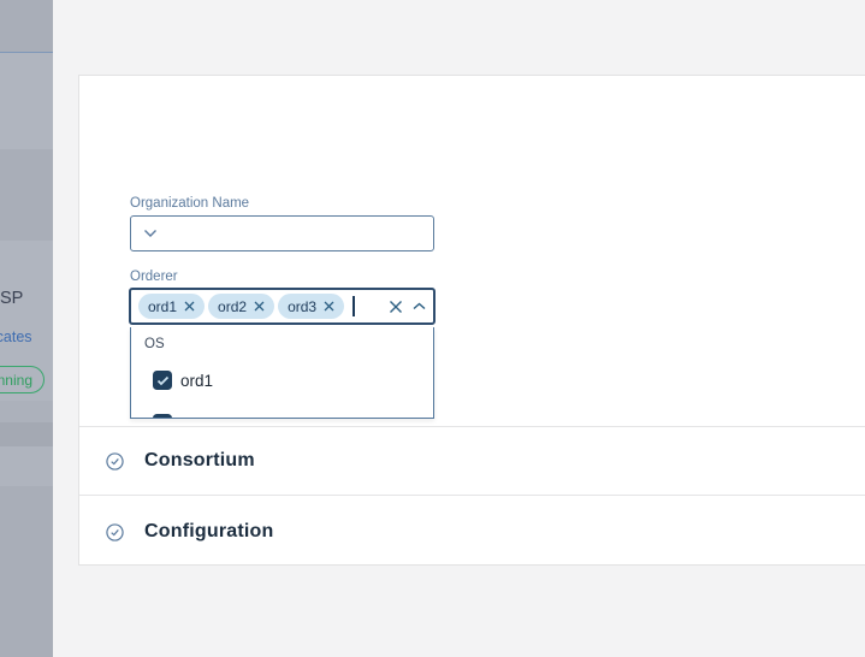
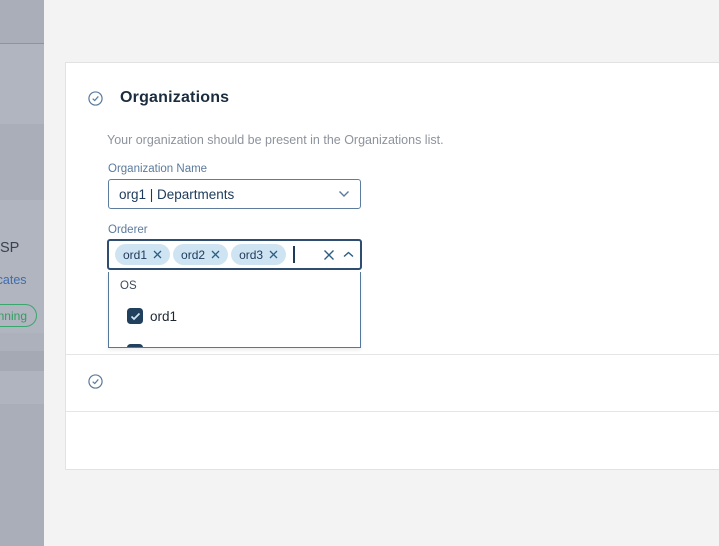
  SP
  nning
+ Organizations
+ Your organization should be present in the Organizations list.
  Organization Name
+ org1 | Departments
  Orderer
  ord1
  ord2
  ord3
  OS
  ord1
- Consortium
- Configuration
